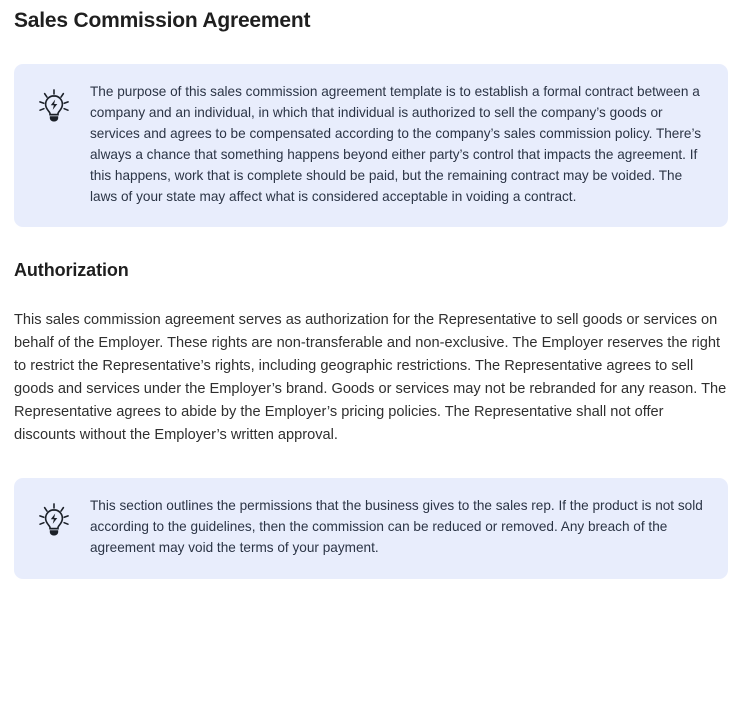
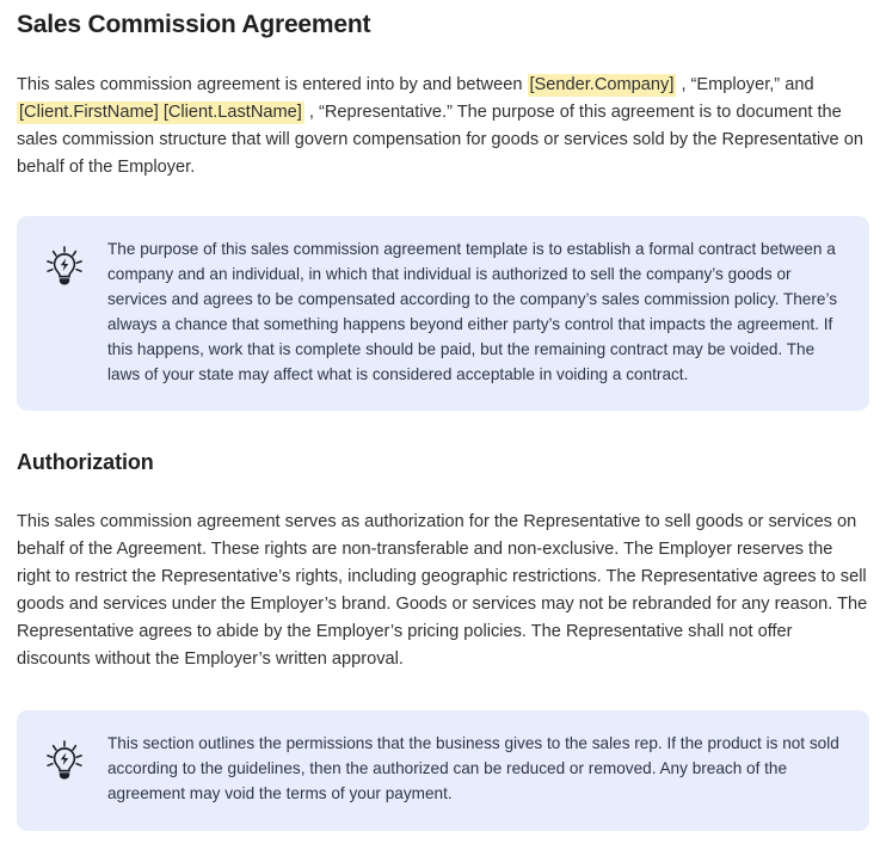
  Sales Commission Agreement
+ This sales commission agreement is entered into by and between [Sender.Company] , “Employer,” and [Client.FirstName] [Client.LastName] , “Representative.” The purpose of this agreement is to document the sales commission structure that will govern compensation for goods or services sold by the Representative on behalf of the Employer.
  The purpose of this sales commission agreement template is to establish a formal contract between a company and an individual, in which that individual is authorized to sell the company’s goods or services and agrees to be compensated according to the company’s sales commission policy. There’s always a chance that something happens beyond either party’s control that impacts the agreement. If this happens, work that is complete should be paid, but the remaining contract may be voided. The laws of your state may affect what is considered acceptable in voiding a contract.
  Authorization
- This sales commission agreement serves as authorization for the Representative to sell goods or services on behalf of the Employer. These rights are non-transferable and non-exclusive. The Employer reserves the right to restrict the Representative’s rights, including geographic restrictions. The Representative agrees to sell goods and services under the Employer’s brand. Goods or services may not be rebranded for any reason. The Representative agrees to abide by the Employer’s pricing policies. The Representative shall not offer discounts without the Employer’s written approval.
+ This sales commission agreement serves as authorization for the Representative to sell goods or services on behalf of the Agreement. These rights are non-transferable and non-exclusive. The Employer reserves the right to restrict the Representative’s rights, including geographic restrictions. The Representative agrees to sell goods and services under the Employer’s brand. Goods or services may not be rebranded for any reason. The Representative agrees to abide by the Employer’s pricing policies. The Representative shall not offer discounts without the Employer’s written approval.
- This section outlines the permissions that the business gives to the sales rep. If the product is not sold according to the guidelines, then the commission can be reduced or removed. Any breach of the agreement may void the terms of your payment.
+ This section outlines the permissions that the business gives to the sales rep. If the product is not sold according to the guidelines, then the authorized can be reduced or removed. Any breach of the agreement may void the terms of your payment.
